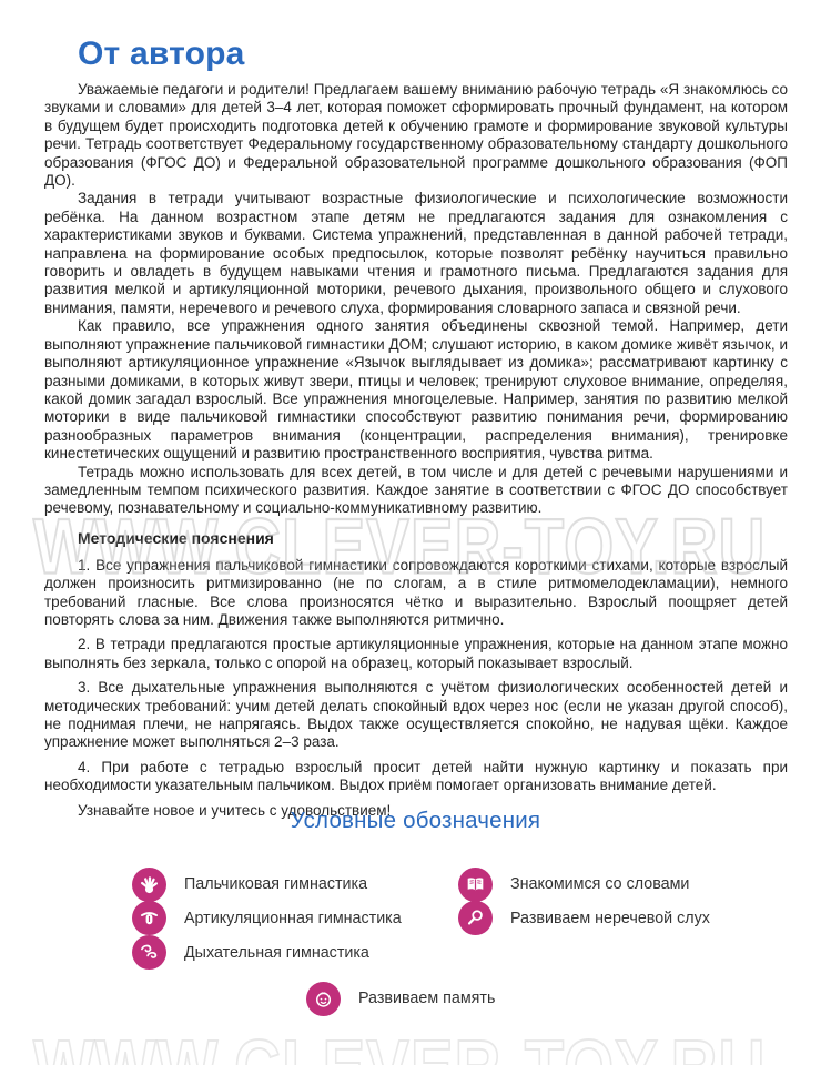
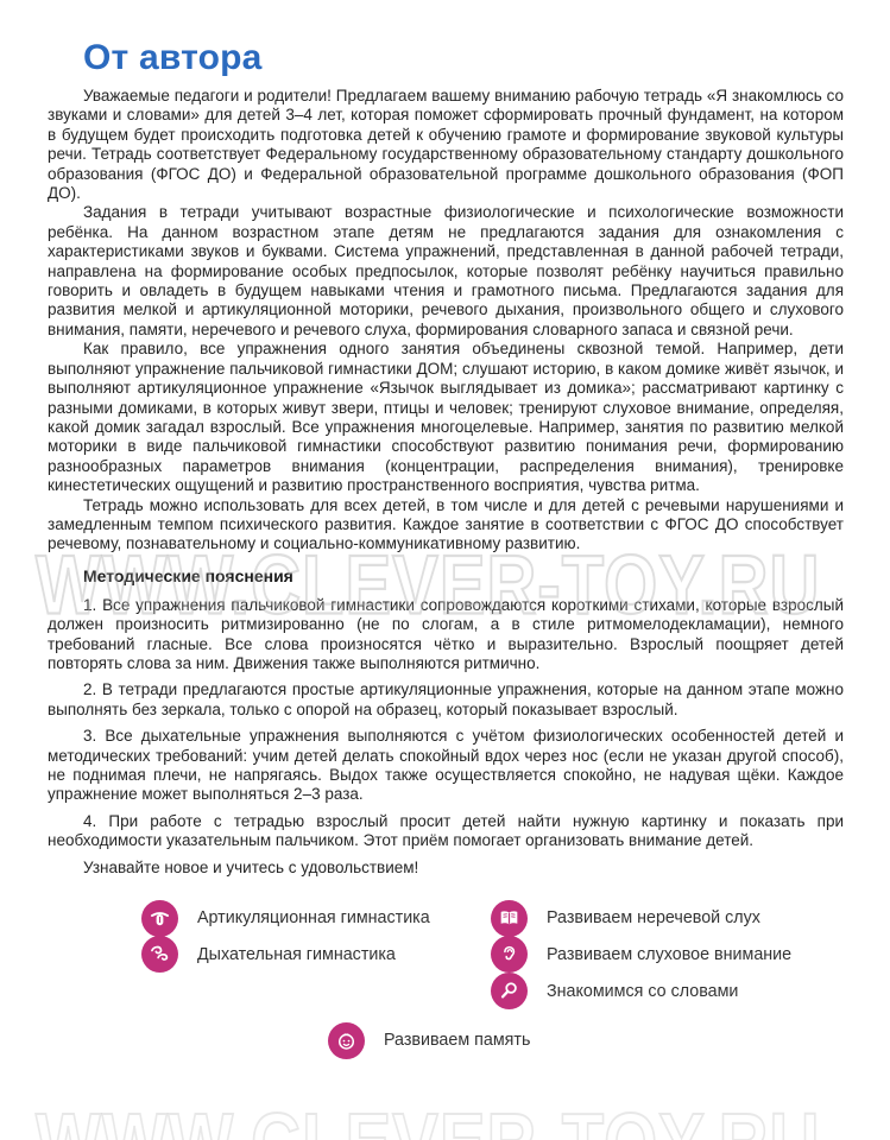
  WWW.CLEVER-TOY.RU
  От автора
  Уважаемые педагоги и родители! Предлагаем вашему вниманию рабочую тетрадь «Я знакомлюсь со звуками и словами» для детей 3–4 лет, которая поможет сформировать прочный фундамент, на котором в будущем будет происходить подготовка детей к обучению грамоте и формирование звуковой культуры речи. Тетрадь соответствует Федеральному государственному образовательному стандарту дошкольного образования (ФГОС ДО) и Федеральной образовательной программе дошкольного образования (ФОП ДО).
  Задания в тетради учитывают возрастные физиологические и психологические возможности ребёнка. На данном возрастном этапе детям не предлагаются задания для ознакомления с характеристиками звуков и буквами. Система упражнений, представленная в данной рабочей тетради, направлена на формирование особых предпосылок, которые позволят ребёнку научиться правильно говорить и овладеть в будущем навыками чтения и грамотного письма. Предлагаются задания для развития мелкой и артикуляционной моторики, речевого дыхания, произвольного общего и слухового внимания, памяти, неречевого и речевого слуха, формирования словарного запаса и связной речи.
  Как правило, все упражнения одного занятия объединены сквозной темой. Например, дети выполняют упражнение пальчиковой гимнастики ДОМ; слушают историю, в каком домике живёт язычок, и выполняют артикуляционное упражнение «Язычок выглядывает из домика»; рассматривают картинку с разными домиками, в которых живут звери, птицы и человек; тренируют слуховое внимание, определяя, какой домик загадал взрослый. Все упражнения многоцелевые. Например, занятия по развитию мелкой моторики в виде пальчиковой гимнастики способствуют развитию понимания речи, формированию разнообразных параметров внимания (концентрации, распределения внимания), тренировке кинестетических ощущений и развитию пространственного восприятия, чувства ритма.
  Тетрадь можно использовать для всех детей, в том числе и для детей с речевыми нарушениями и замедленным темпом психического развития. Каждое занятие в соответствии с ФГОС ДО способствует речевому, познавательному и социально-коммуникативному развитию.
  Методические пояснения
  1. Все упражнения пальчиковой гимнастики сопровождаются короткими стихами, которые взрослый должен произносить ритмизированно (не по слогам, а в стиле ритмомелодекламации), немного требований гласные. Все слова произносятся чётко и выразительно. Взрослый поощряет детей повторять слова за ним. Движения также выполняются ритмично.
  2. В тетради предлагаются простые артикуляционные упражнения, которые на данном этапе можно выполнять без зеркала, только с опорой на образец, который показывает взрослый.
  3. Все дыхательные упражнения выполняются с учётом физиологических особенностей детей и методических требований: учим детей делать спокойный вдох через нос (если не указан другой способ), не поднимая плечи, не напрягаясь. Выдох также осуществляется спокойно, не надувая щёки. Каждое упражнение может выполняться 2–3 раза.
- 4. При работе с тетрадью взрослый просит детей найти нужную картинку и показать при необходимости указательным пальчиком. Выдох приём помогает организовать внимание детей.
+ 4. При работе с тетрадью взрослый просит детей найти нужную картинку и показать при необходимости указательным пальчиком. Этот приём помогает организовать внимание детей.
  Узнавайте новое и учитесь с удовольствием!
- Условные обозначения
- Пальчиковая гимнастика
  Артикуляционная гимнастика
  Дыхательная гимнастика
- Знакомимся со словами
+ Развиваем неречевой слух
+ Развиваем слуховое внимание
- Развиваем неречевой слух
+ Знакомимся со словами
  Развиваем память
